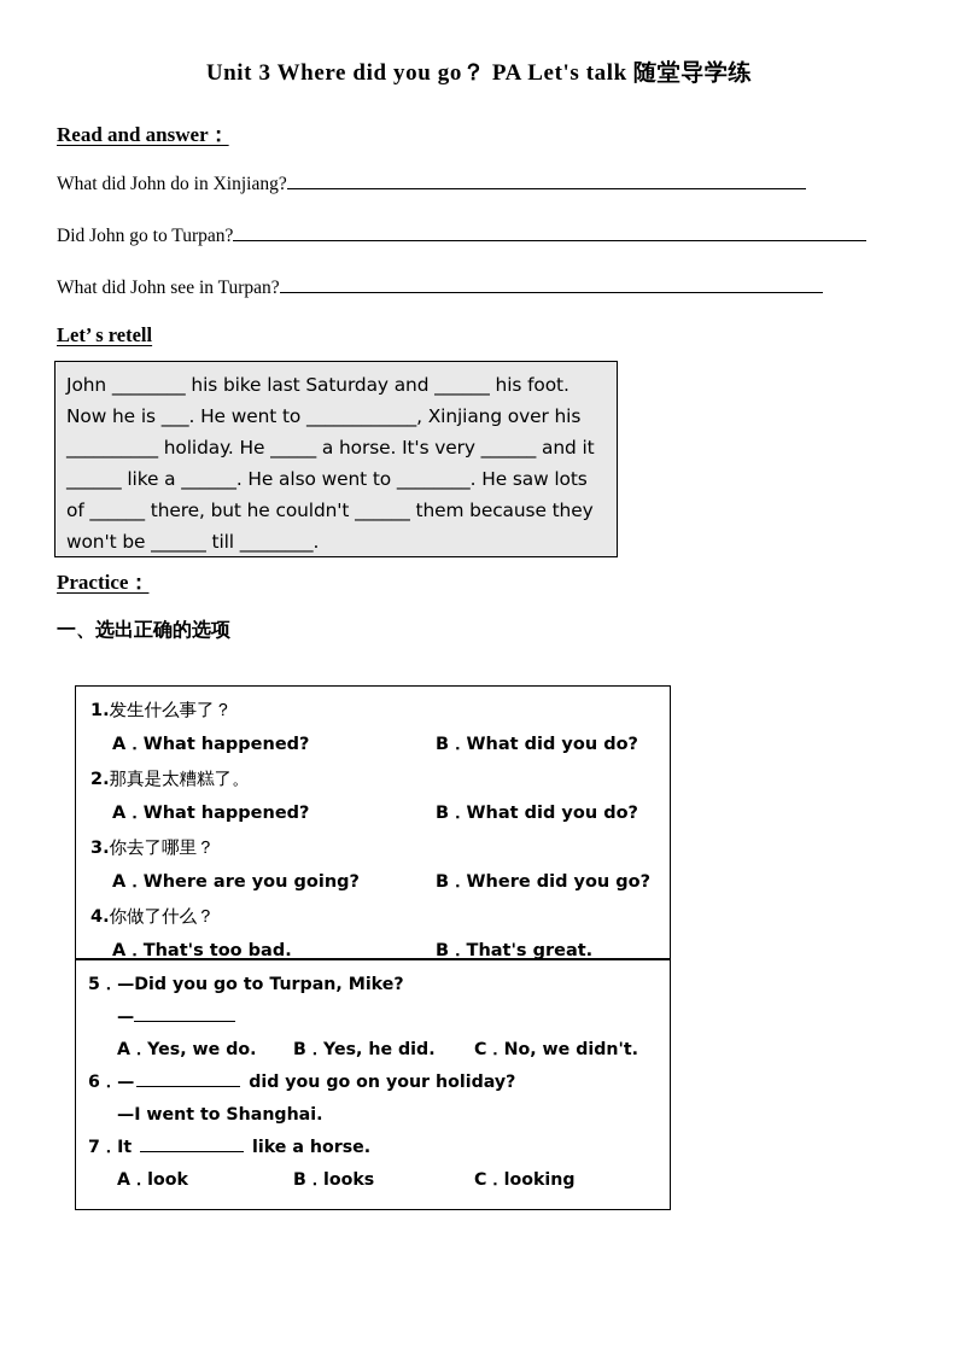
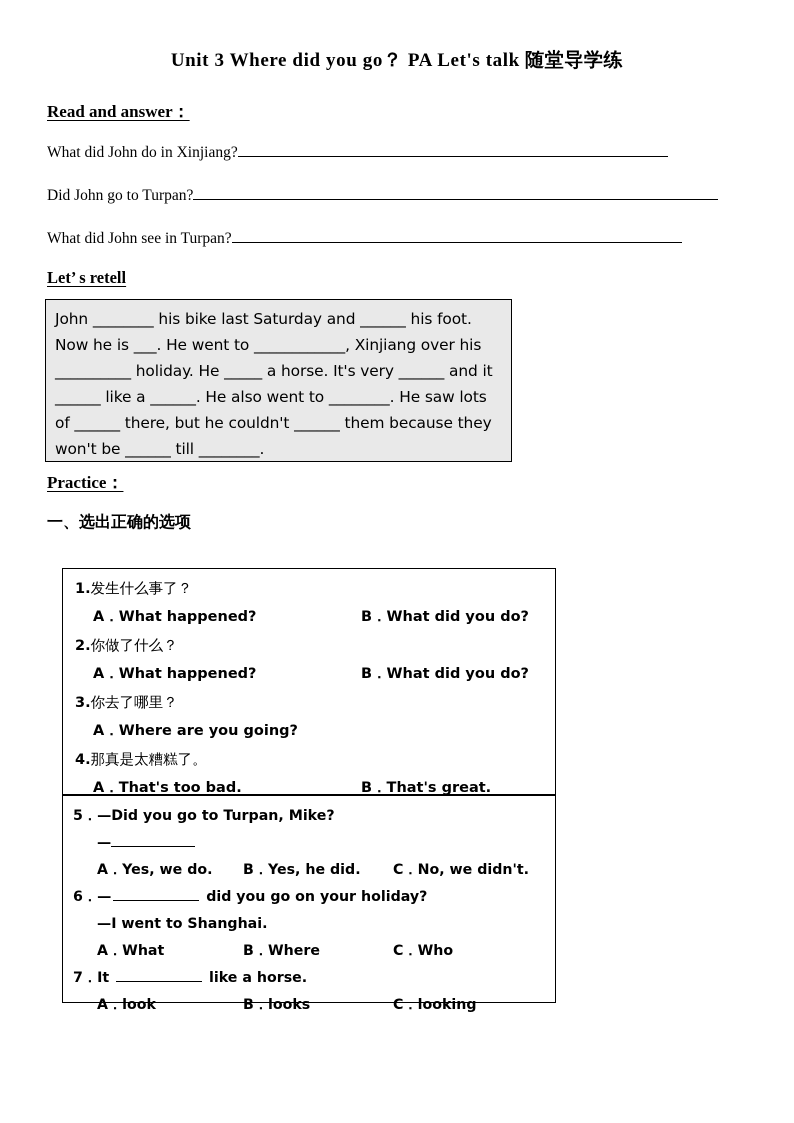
  Unit 3 Where did you go？ PA Let's talk 随堂导学练
  Read and answer：
  What did John do in Xinjiang?
  Did John go to Turpan?
  What did John see in Turpan?
  Let’ s retell
  John ________ his bike last Saturday and ______ his foot. Now he is ___. He went to ____________, Xinjiang over his __________ holiday. He _____ a horse. It's very ______ and it ______ like a ______. He also went to ________. He saw lots of ______ there, but he couldn't ______ them because they won't be ______ till ________.
  Practice：
  一、选出正确的选项
  1.发生什么事了？
  A．What happened?
  B．What did you do?
- 2.那真是太糟糕了。
+ 2.你做了什么？
  A．What happened?
  B．What did you do?
  3.你去了哪里？
  A．Where are you going?
- B．Where did you go?
- 4.你做了什么？
+ 4.那真是太糟糕了。
  A．That's too bad.
  B．That's great.
  5．
  —Did you go to Turpan, Mike?
  —
  A．Yes, we do.
  B．Yes, he did.
  C．No, we didn't.
  6．
  —
  did you go on your holiday?
  —I went to Shanghai.
+ A．What
+ B．Where
+ C．Who
  7．
  It
  like a horse.
  A．look
  B．looks
  C．looking
